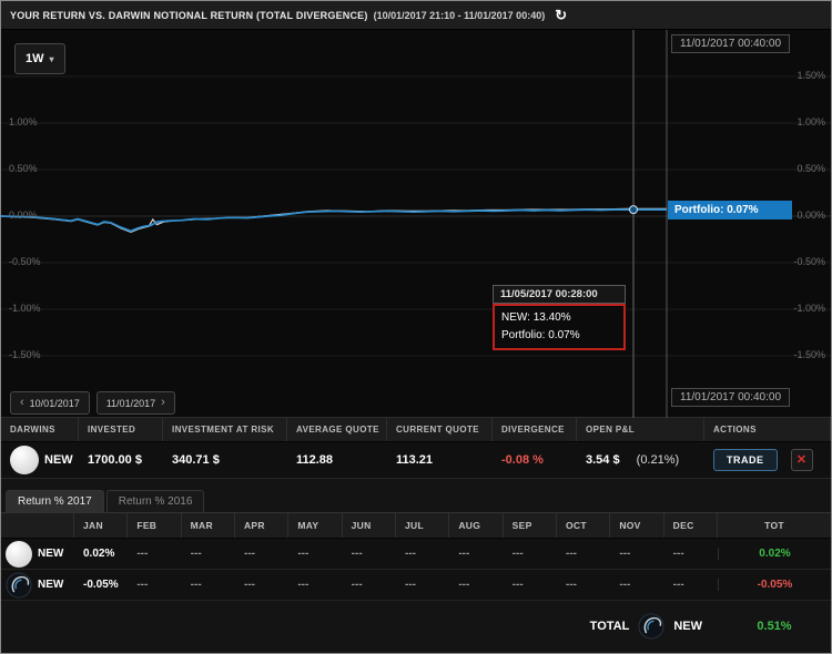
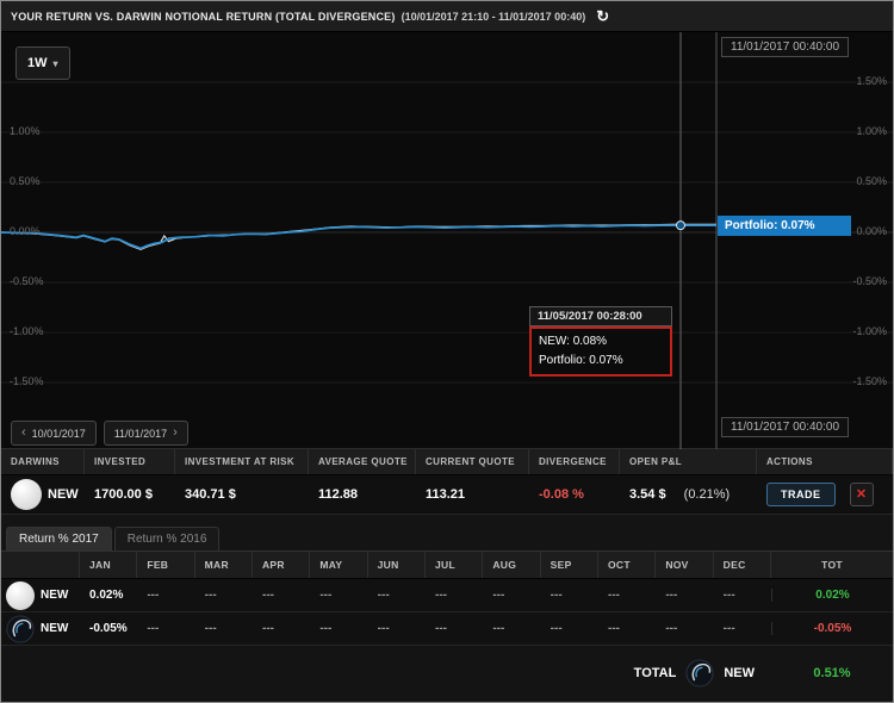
  YOUR RETURN VS. DARWIN NOTIONAL RETURN (TOTAL DIVERGENCE)
  (10/01/2017 21:10 - 11/01/2017 00:40)
  ↻
  1.00%
  0.50%
  0.00%
  -0.50%
  -1.00%
  -1.50%
  1.50%
  1.00%
  0.50%
  0.00%
  -0.50%
  -1.00%
  -1.50%
  1W
  ▾
  11/01/2017 00:40:00
  11/01/2017 00:40:00
  Portfolio: 0.07%
  11/05/2017 00:28:00
- NEW: 13.40%
+ NEW: 0.08%
  Portfolio: 0.07%
  ‹
  10/01/2017
  11/01/2017
  ›
  DARWINS
  INVESTED
  INVESTMENT AT RISK
  AVERAGE QUOTE
  CURRENT QUOTE
  DIVERGENCE
  OPEN P&L
  ACTIONS
  NEW
  1700.00 $
  340.71 $
  112.88
  113.21
  -0.08 %
  3.54 $ (0.21%)
  TRADE
  ✕
  Return % 2017
  Return % 2016
  JAN
  FEB
  MAR
  APR
  MAY
  JUN
  JUL
  AUG
  SEP
  OCT
  NOV
  DEC
  TOT
  NEW
  0.02%
  ---
  ---
  ---
  ---
  ---
  ---
  ---
  ---
  ---
  ---
  ---
  0.02%
  NEW
  -0.05%
  ---
  ---
  ---
  ---
  ---
  ---
  ---
  ---
  ---
  ---
  ---
  -0.05%
  TOTAL
  NEW
  0.51%
